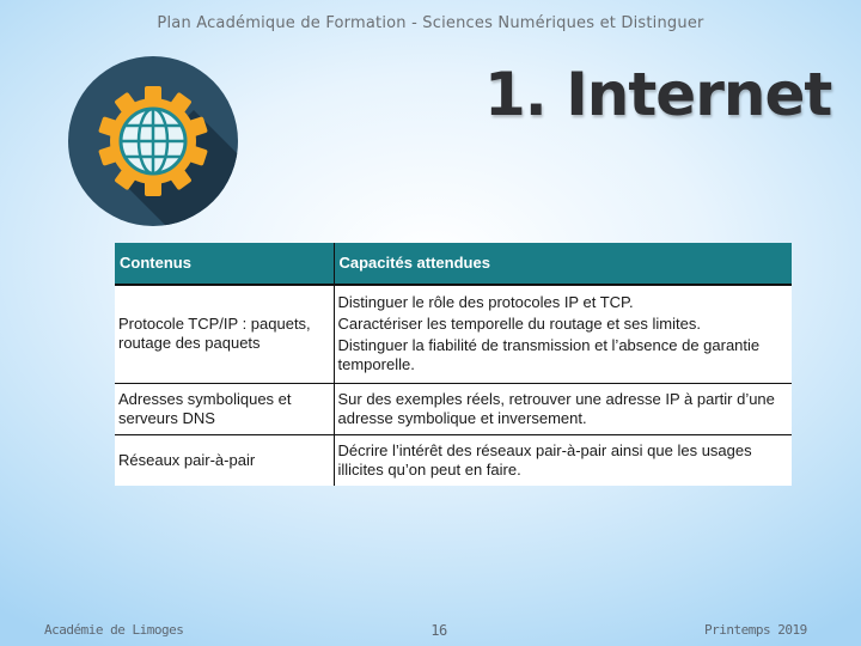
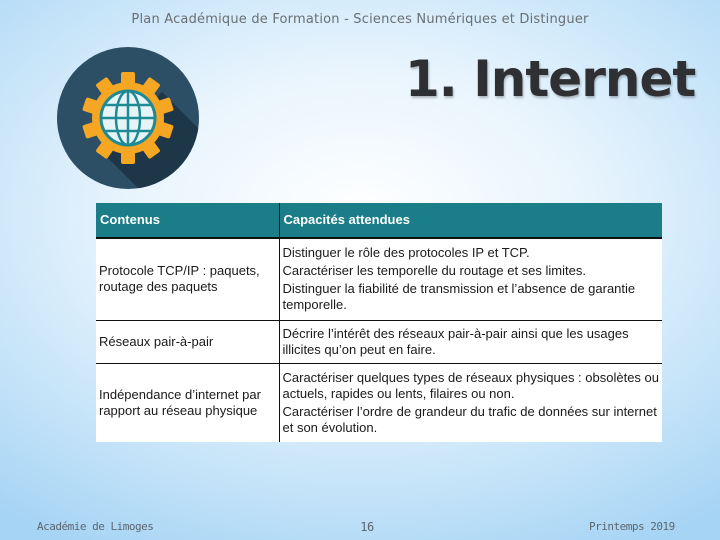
  Plan Académique de Formation - Sciences Numériques et Distinguer
  1. Internet
  Contenus	Capacités attendues
  Protocole TCP/IP : paquets, routage des paquets	Distinguer le rôle des protocoles IP et TCP. Caractériser les temporelle du routage et ses limites. Distinguer la fiabilité de transmission et l’absence de garantie temporelle.
- Adresses symboliques et serveurs DNS	Sur des exemples réels, retrouver une adresse IP à partir d’une adresse symbolique et inversement.
  Réseaux pair-à-pair	Décrire l’intérêt des réseaux pair-à-pair ainsi que les usages illicites qu’on peut en faire.
+ Indépendance d’internet par rapport au réseau physique	Caractériser quelques types de réseaux physiques : obsolètes ou actuels, rapides ou lents, filaires ou non. Caractériser l’ordre de grandeur du trafic de données sur internet et son évolution.
  Académie de Limoges
  16
  Printemps 2019
